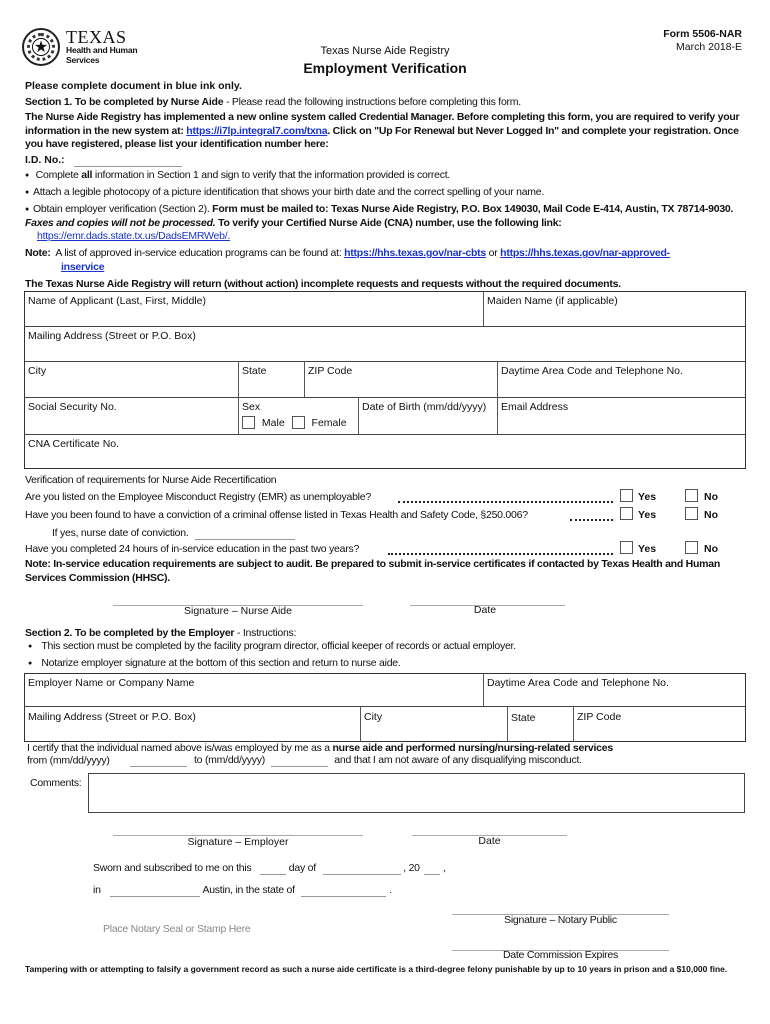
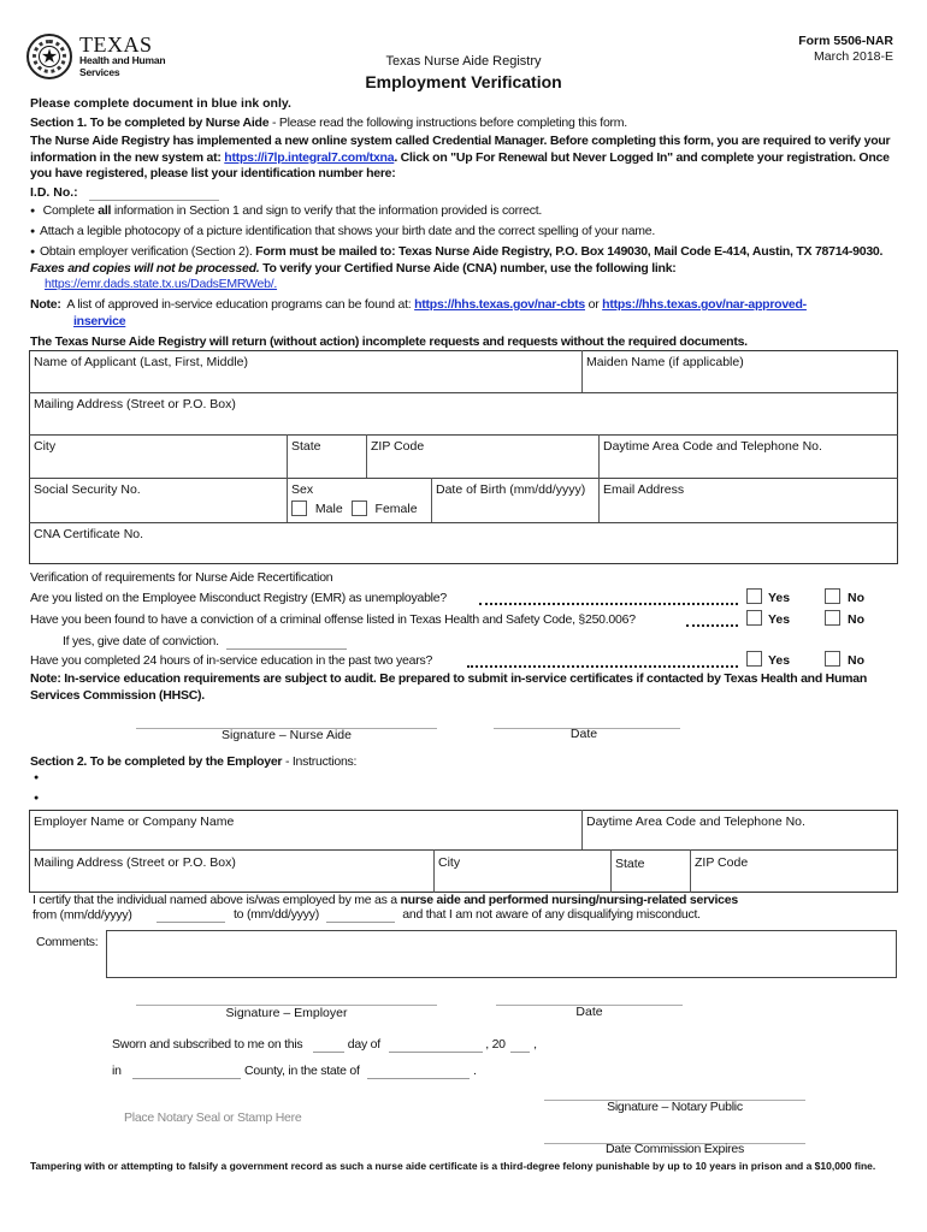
  ★
  TEXAS
  Health and Human
  Services
  Texas Nurse Aide Registry
  Employment Verification
  Form 5506-NAR
  March 2018-E
  Please complete document in blue ink only.
  Section 1. To be completed by Nurse Aide - Please read the following instructions before completing this form.
  The Nurse Aide Registry has implemented a new online system called Credential Manager. Before completing this form, you are required to verify your information in the new system at: https://i7lp.integral7.com/txna. Click on "Up For Renewal but Never Logged In" and complete your registration. Once you have registered, please list your identification number here:
  I.D. No.:
  Complete all information in Section 1 and sign to verify that the information provided is correct.
  Attach a legible photocopy of a picture identification that shows your birth date and the correct spelling of your name.
  Obtain employer verification (Section 2). Form must be mailed to: Texas Nurse Aide Registry, P.O. Box 149030, Mail Code E-414, Austin, TX 78714-9030. Faxes and copies will not be processed. To verify your Certified Nurse Aide (CNA) number, use the following link:
  https://emr.dads.state.tx.us/DadsEMRWeb/.
  Note: A list of approved in-service education programs can be found at: https://hhs.texas.gov/nar-cbts or https://hhs.texas.gov/nar-approved-
  inservice
  The Texas Nurse Aide Registry will return (without action) incomplete requests and requests without the required documents.
  Name of Applicant (Last, First, Middle)
  Maiden Name (if applicable)
  Mailing Address (Street or P.O. Box)
  City
  State
  ZIP Code
  Daytime Area Code and Telephone No.
  Social Security No.
  Sex
  Male Female
  Date of Birth (mm/dd/yyyy)
  Email Address
  CNA Certificate No.
  Verification of requirements for Nurse Aide Recertification
  Are you listed on the Employee Misconduct Registry (EMR) as unemployable?
  Yes
  No
  Have you been found to have a conviction of a criminal offense listed in Texas Health and Safety Code, §250.006?
  Yes
  No
- If yes, nurse date of conviction.
+ If yes, give date of conviction.
  Have you completed 24 hours of in-service education in the past two years?
  Yes
  No
  Note: In-service education requirements are subject to audit. Be prepared to submit in-service certificates if contacted by Texas Health and Human Services Commission (HHSC).
  Signature – Nurse Aide
  Date
  Section 2. To be completed by the Employer - Instructions:
- This section must be completed by the facility program director, official keeper of records or actual employer.
- Notarize employer signature at the bottom of this section and return to nurse aide.
  Employer Name or Company Name
  Daytime Area Code and Telephone No.
  Mailing Address (Street or P.O. Box)
  City
  State
  ZIP Code
  I certify that the individual named above is/was employed by me as a nurse aide and performed nursing/nursing-related services
  from (mm/dd/yyyy) to (mm/dd/yyyy) and that I am not aware of any disqualifying misconduct.
  Comments:
  Signature – Employer
  Date
  Sworn and subscribed to me on this day of , 20 ,
- in Austin, in the state of .
+ in County, in the state of .
  Place Notary Seal or Stamp Here
  Signature – Notary Public
  Date Commission Expires
  Tampering with or attempting to falsify a government record as such a nurse aide certificate is a third-degree felony punishable by up to 10 years in prison and a $10,000 fine.
